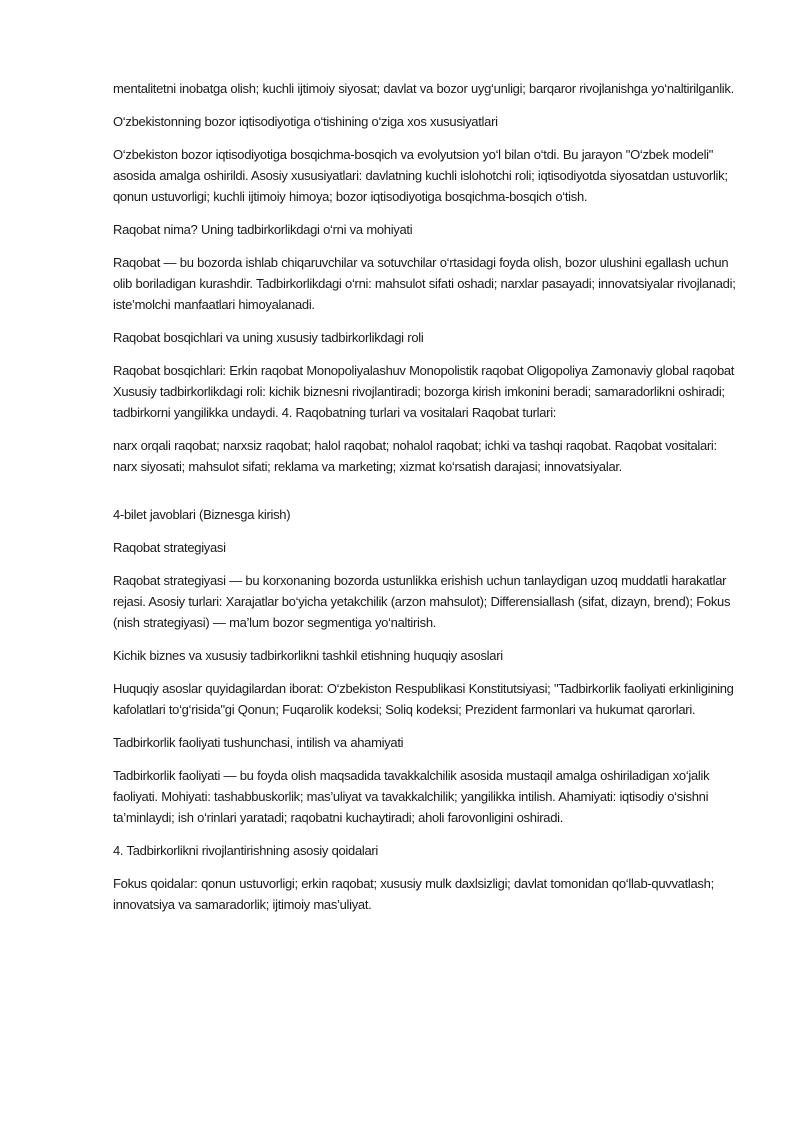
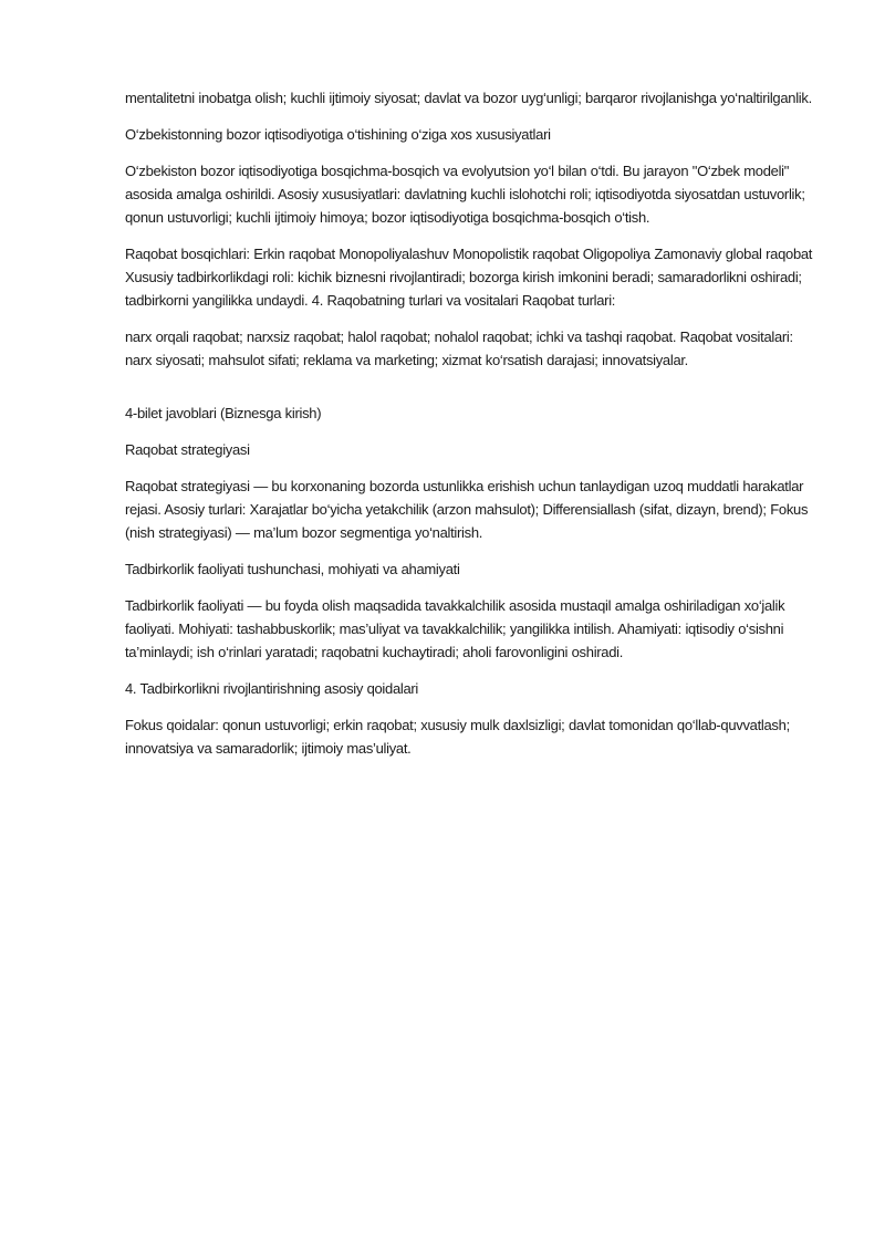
  mentalitetni inobatga olish; kuchli ijtimoiy siyosat; davlat va bozor uyg‘unligi; barqaror rivojlanishga yo‘naltirilganlik.
  O‘zbekistonning bozor iqtisodiyotiga o‘tishining o‘ziga xos xususiyatlari
  O‘zbekiston bozor iqtisodiyotiga bosqichma-bosqich va evolyutsion yo‘l bilan o‘tdi. Bu jarayon "O‘zbek modeli" asosida amalga oshirildi. Asosiy xususiyatlari: davlatning kuchli islohotchi roli; iqtisodiyotda siyosatdan ustuvorlik; qonun ustuvorligi; kuchli ijtimoiy himoya; bozor iqtisodiyotiga bosqichma-bosqich o‘tish.
- Raqobat nima? Uning tadbirkorlikdagi o‘rni va mohiyati
- Raqobat — bu bozorda ishlab chiqaruvchilar va sotuvchilar o‘rtasidagi foyda olish, bozor ulushini egallash uchun olib boriladigan kurashdir. Tadbirkorlikdagi o‘rni: mahsulot sifati oshadi; narxlar pasayadi; innovatsiyalar rivojlanadi; iste’molchi manfaatlari himoyalanadi.
- Raqobat bosqichlari va uning xususiy tadbirkorlikdagi roli
  Raqobat bosqichlari: Erkin raqobat Monopoliyalashuv Monopolistik raqobat Oligopoliya Zamonaviy global raqobat Xususiy tadbirkorlikdagi roli: kichik biznesni rivojlantiradi; bozorga kirish imkonini beradi; samaradorlikni oshiradi; tadbirkorni yangilikka undaydi. 4. Raqobatning turlari va vositalari Raqobat turlari:
  narx orqali raqobat; narxsiz raqobat; halol raqobat; nohalol raqobat; ichki va tashqi raqobat. Raqobat vositalari: narx siyosati; mahsulot sifati; reklama va marketing; xizmat ko‘rsatish darajasi; innovatsiyalar.
  4-bilet javoblari (Biznesga kirish)
  Raqobat strategiyasi
  Raqobat strategiyasi — bu korxonaning bozorda ustunlikka erishish uchun tanlaydigan uzoq muddatli harakatlar rejasi. Asosiy turlari: Xarajatlar bo‘yicha yetakchilik (arzon mahsulot); Differensiallash (sifat, dizayn, brend); Fokus (nish strategiyasi) — ma’lum bozor segmentiga yo‘naltirish.
- Kichik biznes va xususiy tadbirkorlikni tashkil etishning huquqiy asoslari
- Huquqiy asoslar quyidagilardan iborat: O‘zbekiston Respublikasi Konstitutsiyasi; "Tadbirkorlik faoliyati erkinligining kafolatlari to‘g‘risida"gi Qonun; Fuqarolik kodeksi; Soliq kodeksi; Prezident farmonlari va hukumat qarorlari.
- Tadbirkorlik faoliyati tushunchasi, intilish va ahamiyati
+ Tadbirkorlik faoliyati tushunchasi, mohiyati va ahamiyati
  Tadbirkorlik faoliyati — bu foyda olish maqsadida tavakkalchilik asosida mustaqil amalga oshiriladigan xo‘jalik faoliyati. Mohiyati: tashabbuskorlik; mas’uliyat va tavakkalchilik; yangilikka intilish. Ahamiyati: iqtisodiy o‘sishni ta’minlaydi; ish o‘rinlari yaratadi; raqobatni kuchaytiradi; aholi farovonligini oshiradi.
  4. Tadbirkorlikni rivojlantirishning asosiy qoidalari
  Fokus qoidalar: qonun ustuvorligi; erkin raqobat; xususiy mulk daxlsizligi; davlat tomonidan qo‘llab-quvvatlash; innovatsiya va samaradorlik; ijtimoiy mas’uliyat.
